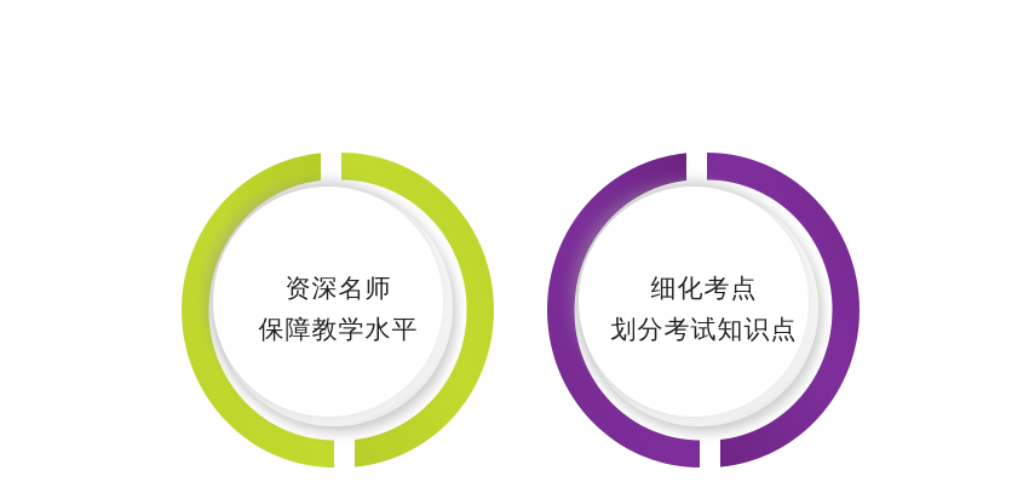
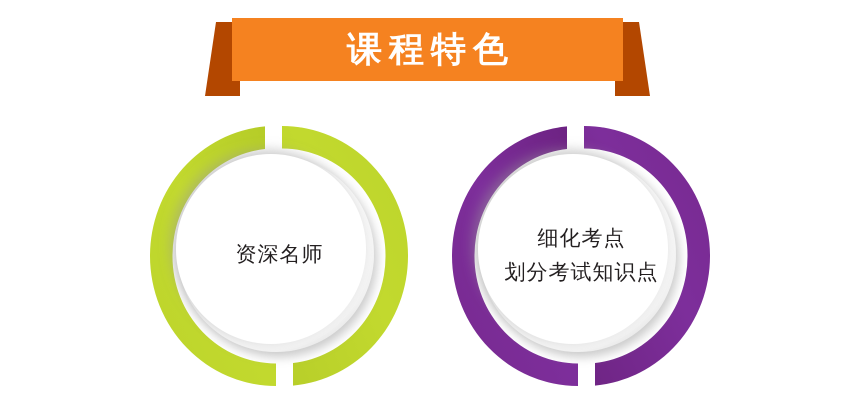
+ 课程特色
  资深名师
- 保障教学水平
  细化考点
  划分考试知识点
